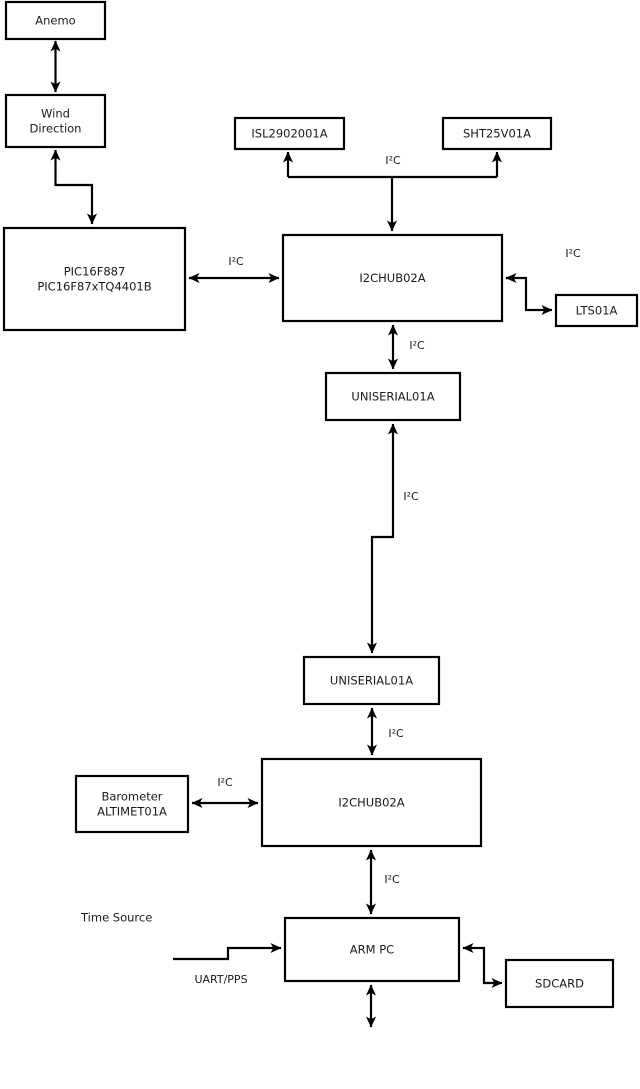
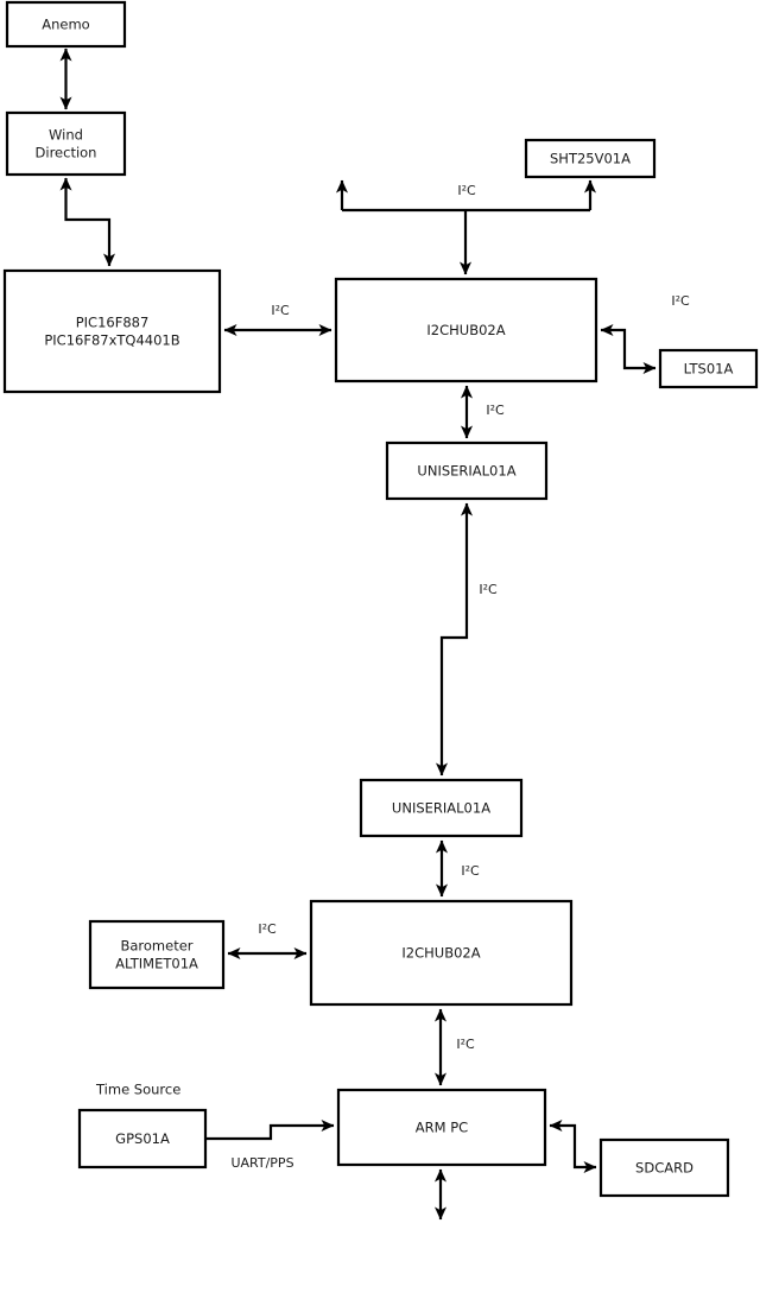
  Anemo
  Wind Direction
  PIC16F887 PIC16F87xTQ4401B
- ISL2902001A
  SHT25V01A
  I2CHUB02A
  LTS01A
  UNISERIAL01A
  UNISERIAL01A
  Barometer ALTIMET01A
  I2CHUB02A
+ GPS01A
  ARM PC
  SDCARD
  I²C
  I²C
  I²C
  I²C
  I²C
  I²C
  I²C
  I²C
  UART/PPS
  Time Source
